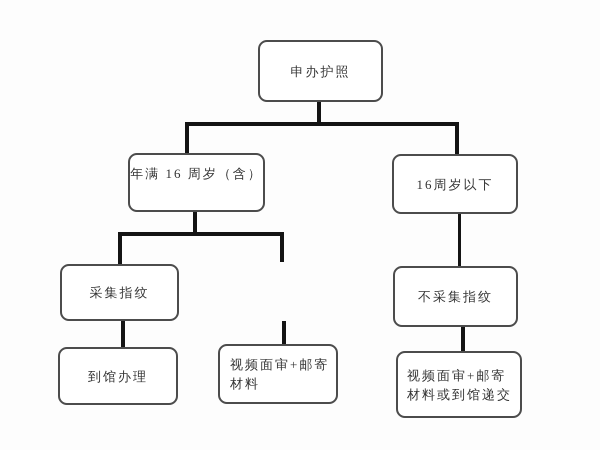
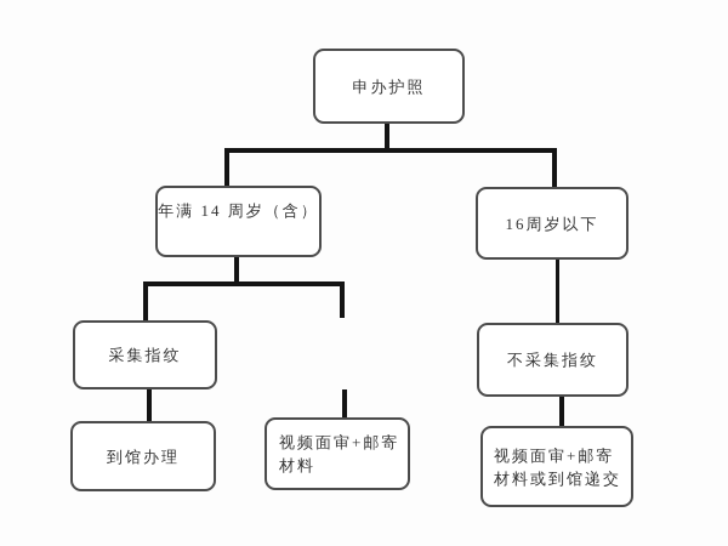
  申办护照
- 年满 16 周岁（含）
+ 年满 14 周岁（含）
  16周岁以下
  采集指纹
  不采集指纹
  到馆办理
  视频面审+邮寄
  材料
  视频面审+邮寄
  材料或到馆递交
